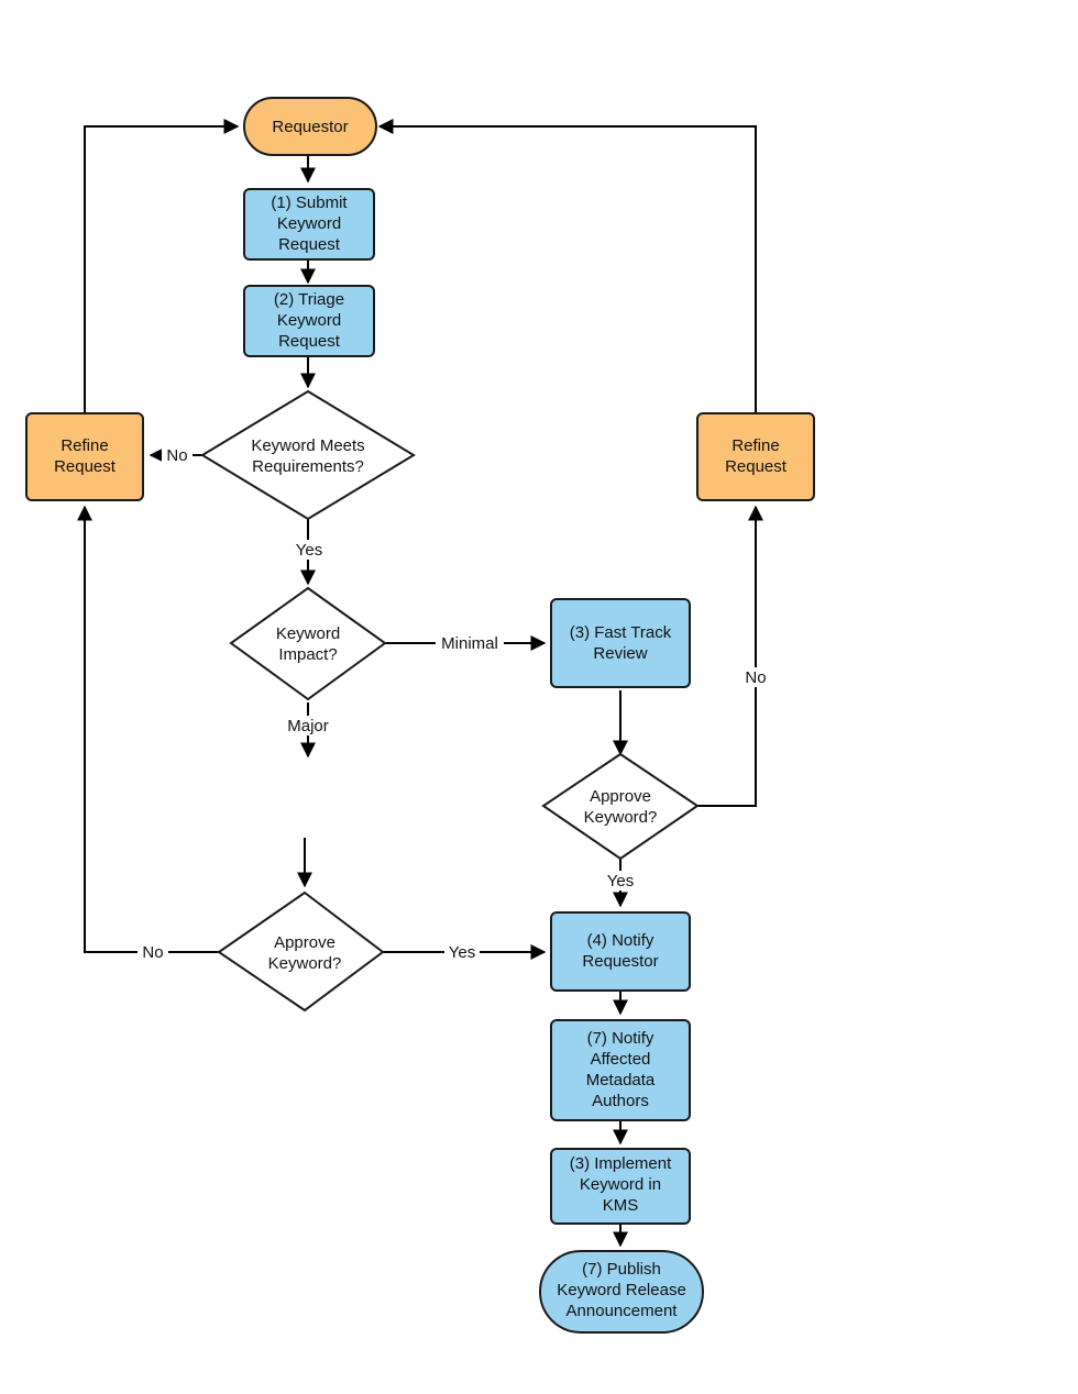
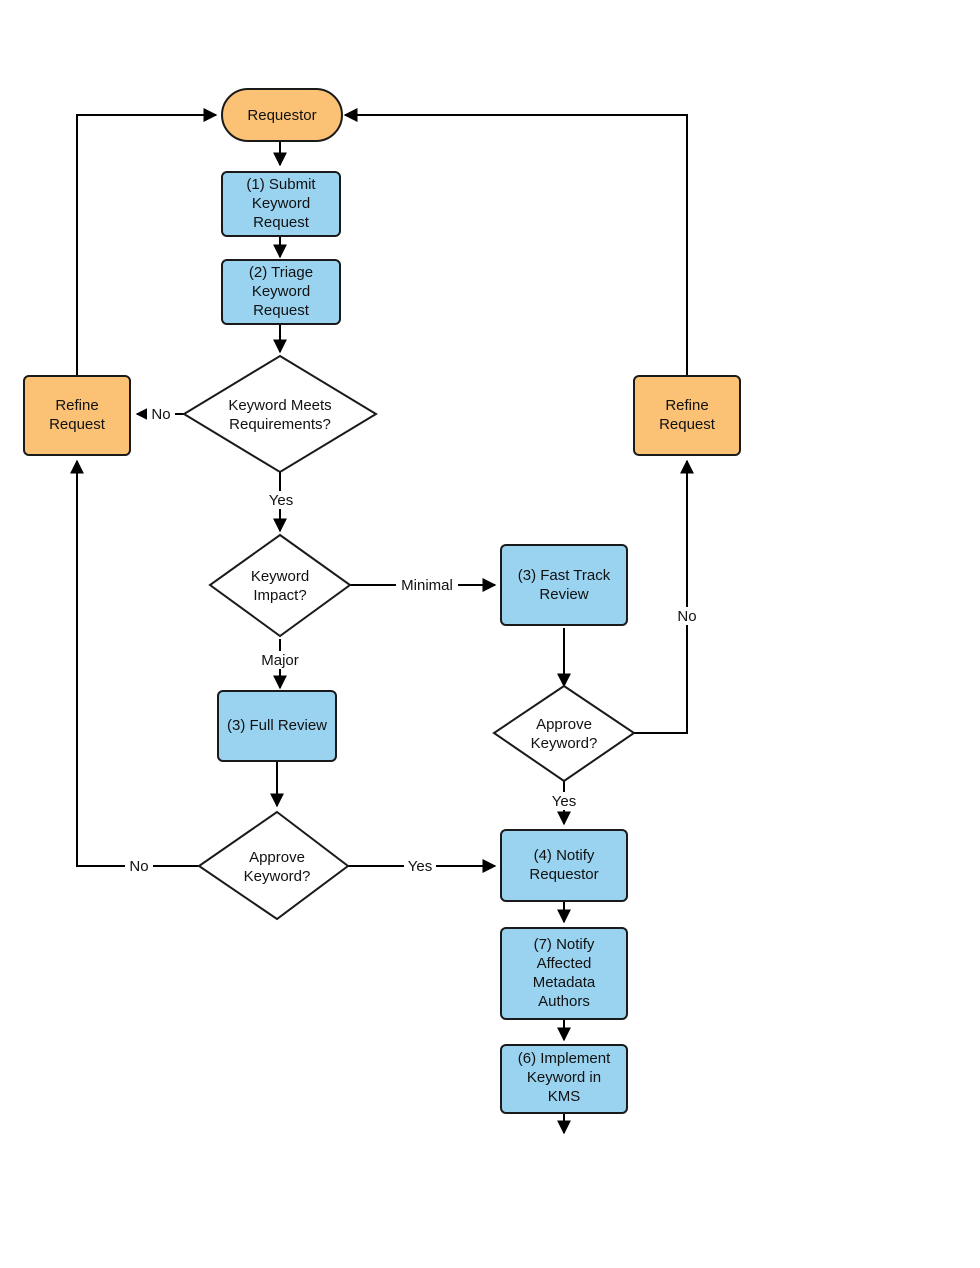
  Requestor
  (1) Submit
  Keyword
  Request
  (2) Triage
  Keyword
  Request
  Keyword Meets
  Requirements?
  Refine
  Request
  Refine
  Request
  Keyword
  Impact?
  (3) Fast Track
  Review
+ (3) Full Review
  Approve
  Keyword?
  Approve
  Keyword?
  (4) Notify
  Requestor
  (7) Notify
  Affected
  Metadata
  Authors
- (3) Implement
+ (6) Implement
  Keyword in
  KMS
- (7) Publish
- Keyword Release
- Announcement
  No
  Yes
  Minimal
  Major
  No
  Yes
  Yes
  No
